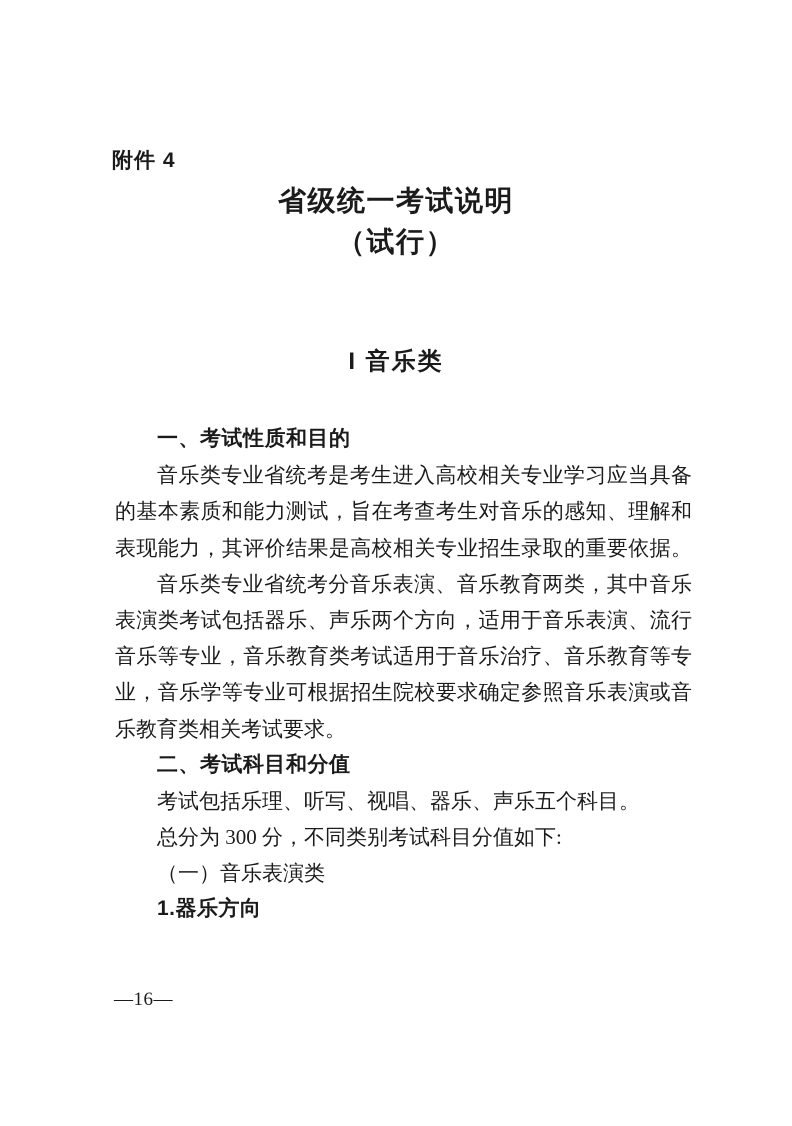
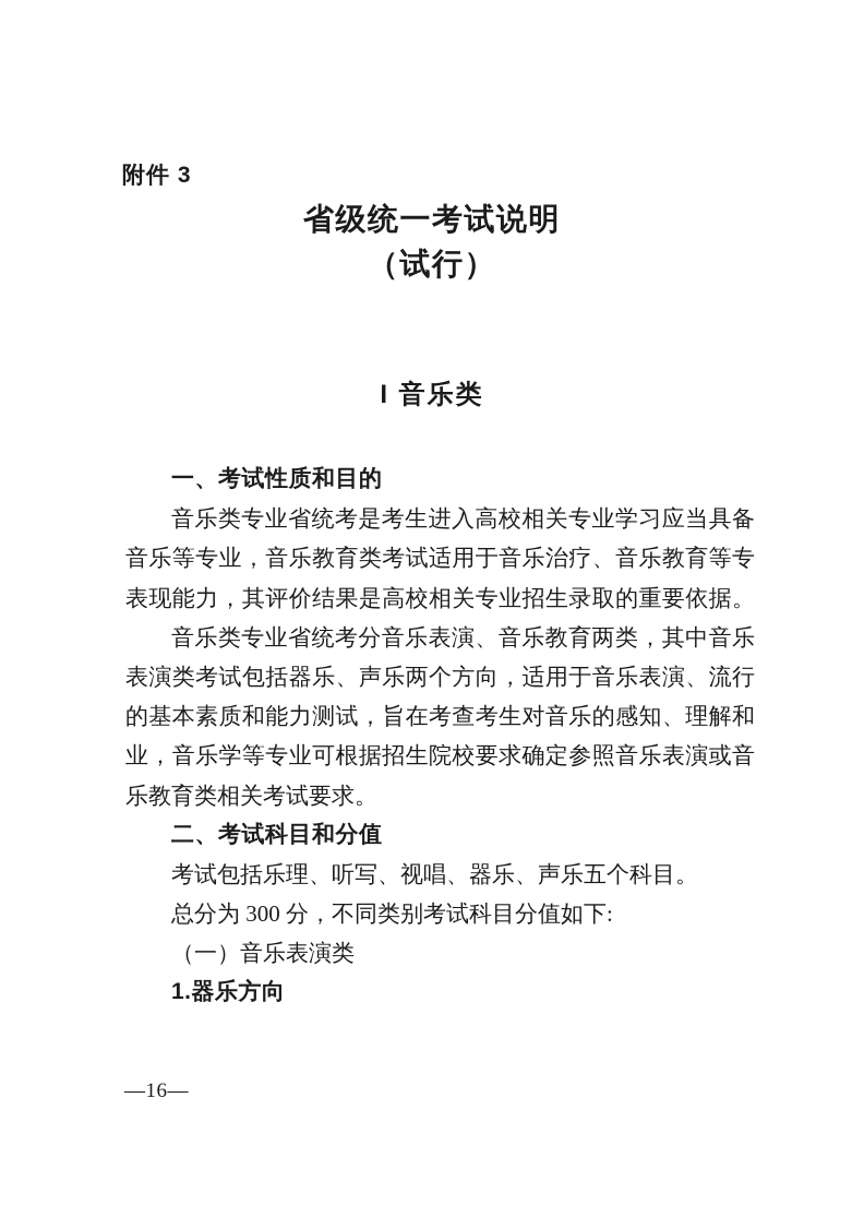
- 附件 4
+ 附件 3
  省级统一考试说明
  （试行）
  I 音乐类
  一、考试性质和目的
  音乐类专业省统考是考生进入高校相关专业学习应当具备
- 的基本素质和能力测试，旨在考查考生对音乐的感知、理解和
+ 音乐等专业，音乐教育类考试适用于音乐治疗、音乐教育等专
  表现能力，其评价结果是高校相关专业招生录取的重要依据。
  音乐类专业省统考分音乐表演、音乐教育两类，其中音乐
  表演类考试包括器乐、声乐两个方向，适用于音乐表演、流行
- 音乐等专业，音乐教育类考试适用于音乐治疗、音乐教育等专
+ 的基本素质和能力测试，旨在考查考生对音乐的感知、理解和
  业，音乐学等专业可根据招生院校要求确定参照音乐表演或音
  乐教育类相关考试要求。
  二、考试科目和分值
  考试包括乐理、听写、视唱、器乐、声乐五个科目。
  总分为 300 分，不同类别考试科目分值如下:
  （一）音乐表演类
  1.器乐方向
  —16—
